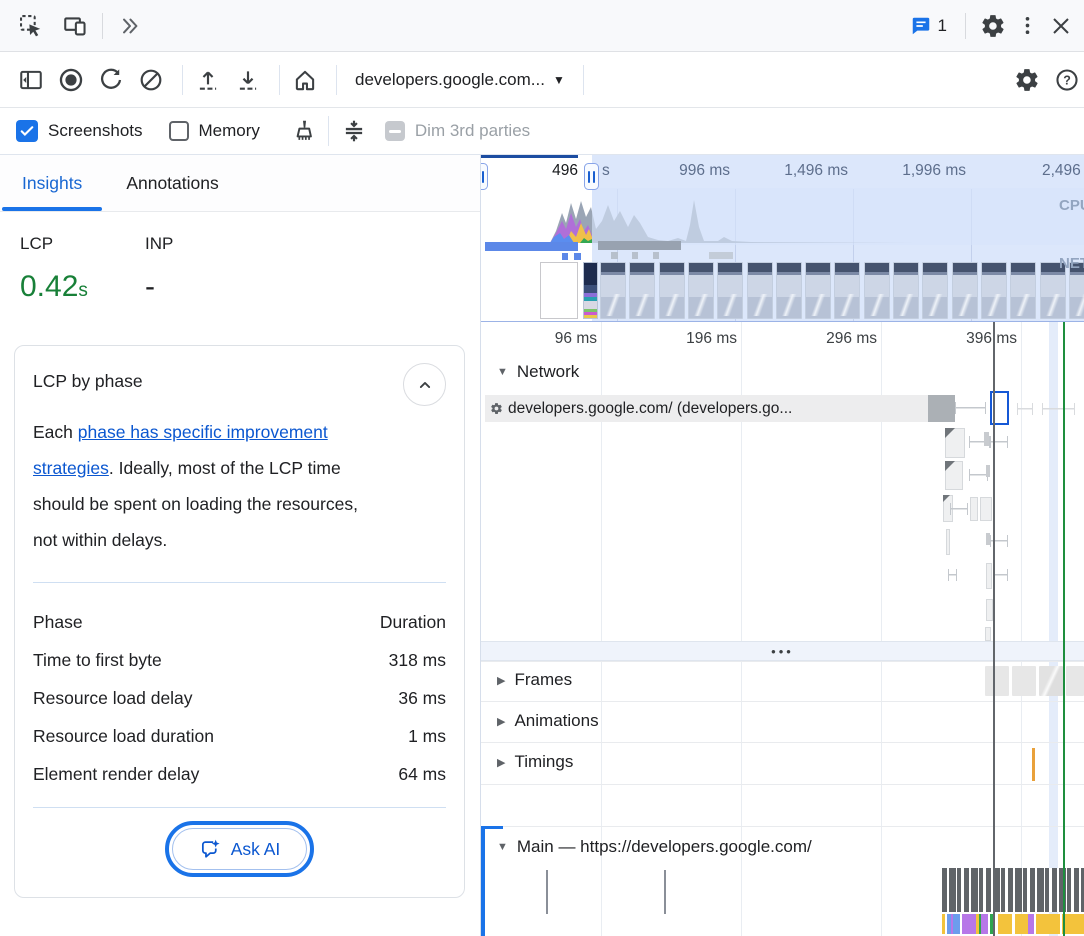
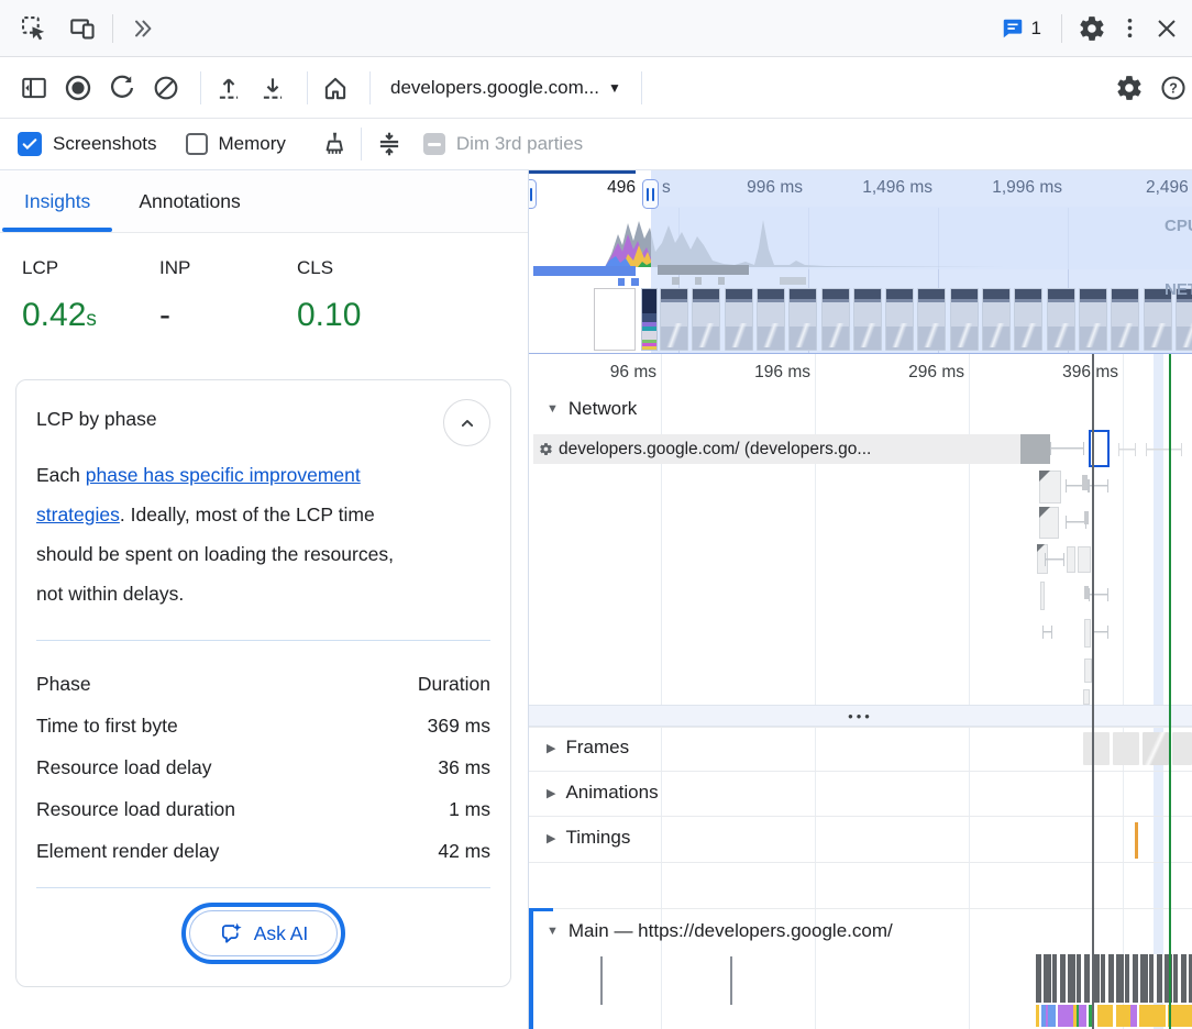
  1
  developers.google.com...
  ▼
  Screenshots
  Memory
  Dim 3rd parties
  Insights
  Annotations
  LCP
  0.42s
  INP
  -
+ CLS
+ 0.10
  LCP by phase
  Each phase has specific improvement strategies. Ideally, most of the LCP time should be spent on loading the resources, not within delays.
  Phase
  Duration
  Time to first byte
- 318 ms
+ 369 ms
  Resource load delay
  36 ms
  Resource load duration
  1 ms
  Element render delay
- 64 ms
+ 42 ms
  Ask AI
  496
  s
  996 ms
  1,496 ms
  1,996 ms
  2,496
  96 ms
  196 ms
  296 ms
  396 ms
  ▼
  Network
  developers.google.com/ (developers.go...
  •••
  ▶
  Frames
  ▶
  Animations
  ▶
  Timings
  ▼
  Main — https://developers.google.com/
